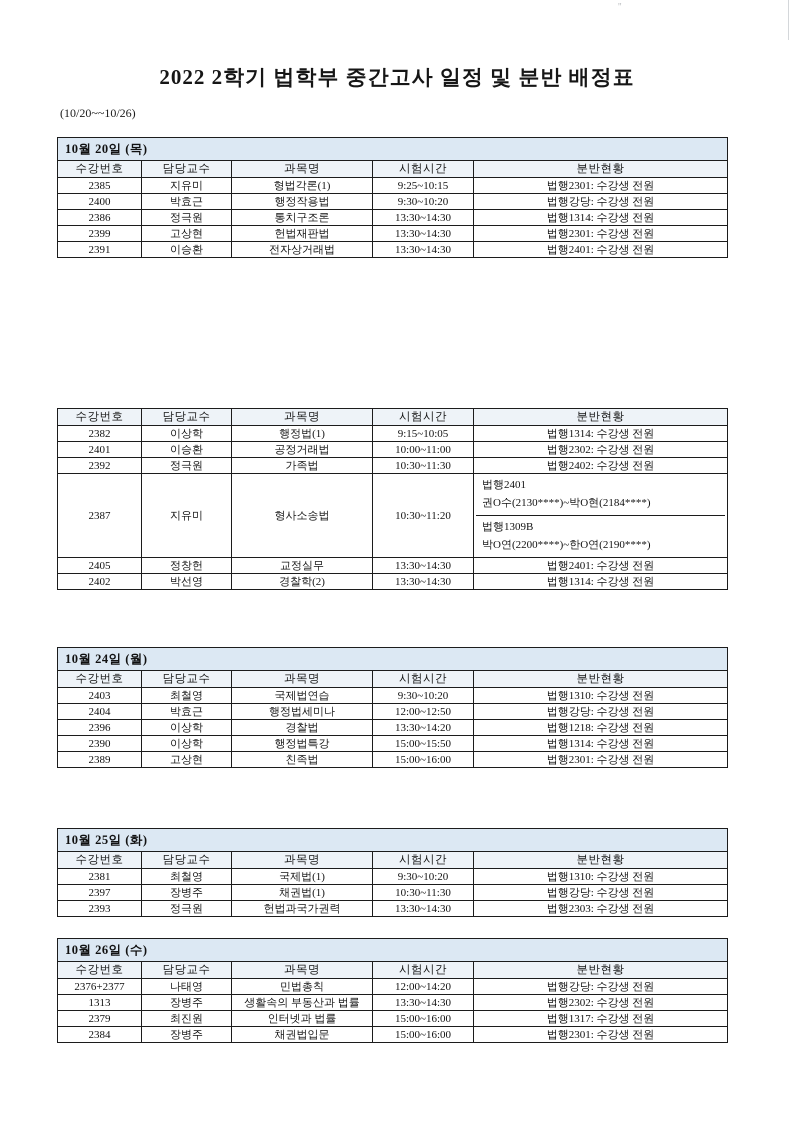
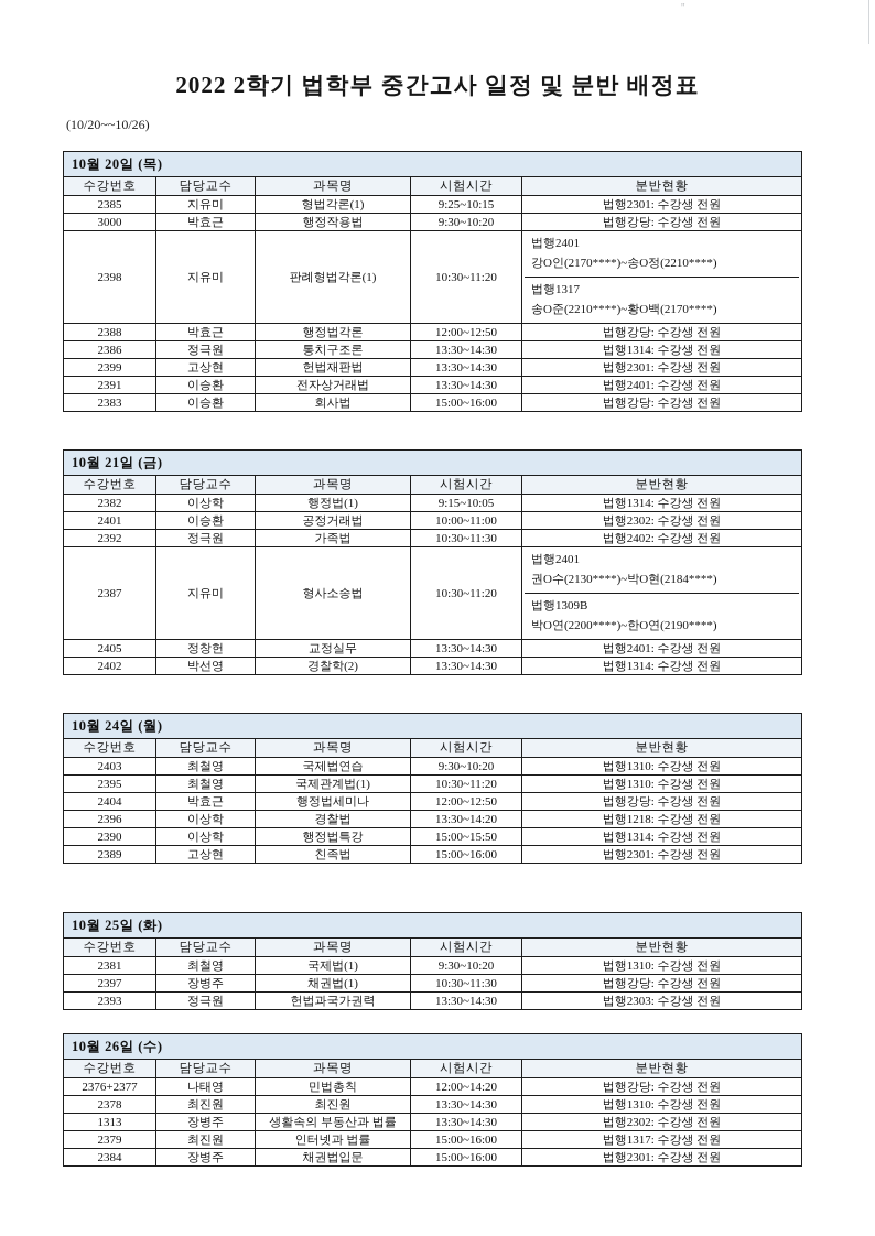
  ''
  2022 2학기 법학부 중간고사 일정 및 분반 배정표
  (10/20~~10/26)
  10월 20일 (목)
  수강번호	담당교수	과목명	시험시간	분반현황
  2385	지유미	형법각론(1)	9:25~10:15	법행2301: 수강생 전원
- 2400	박효근	행정작용법	9:30~10:20	법행강당: 수강생 전원
+ 3000	박효근	행정작용법	9:30~10:20	법행강당: 수강생 전원
+ 2398	지유미	판례형법각론(1)	10:30~11:20	법행2401강O인(2170****)~송O정(2210****)법행1317송O준(2210****)~황O백(2170****)
+ 2388	박효근	행정법각론	12:00~12:50	법행강당: 수강생 전원
  2386	정극원	통치구조론	13:30~14:30	법행1314: 수강생 전원
  2399	고상현	헌법재판법	13:30~14:30	법행2301: 수강생 전원
  2391	이승환	전자상거래법	13:30~14:30	법행2401: 수강생 전원
+ 2383	이승환	회사법	15:00~16:00	법행강당: 수강생 전원
+ 10월 21일 (금)
  수강번호	담당교수	과목명	시험시간	분반현황
  2382	이상학	행정법(1)	9:15~10:05	법행1314: 수강생 전원
  2401	이승환	공정거래법	10:00~11:00	법행2302: 수강생 전원
  2392	정극원	가족법	10:30~11:30	법행2402: 수강생 전원
  2387	지유미	형사소송법	10:30~11:20	법행2401권O수(2130****)~박O현(2184****)법행1309B박O연(2200****)~한O연(2190****)
  2405	정창헌	교정실무	13:30~14:30	법행2401: 수강생 전원
  2402	박선영	경찰학(2)	13:30~14:30	법행1314: 수강생 전원
  10월 24일 (월)
  수강번호	담당교수	과목명	시험시간	분반현황
  2403	최철영	국제법연습	9:30~10:20	법행1310: 수강생 전원
+ 2395	최철영	국제관계법(1)	10:30~11:20	법행1310: 수강생 전원
  2404	박효근	행정법세미나	12:00~12:50	법행강당: 수강생 전원
  2396	이상학	경찰법	13:30~14:20	법행1218: 수강생 전원
  2390	이상학	행정법특강	15:00~15:50	법행1314: 수강생 전원
  2389	고상현	친족법	15:00~16:00	법행2301: 수강생 전원
  10월 25일 (화)
  수강번호	담당교수	과목명	시험시간	분반현황
  2381	최철영	국제법(1)	9:30~10:20	법행1310: 수강생 전원
  2397	장병주	채권법(1)	10:30~11:30	법행강당: 수강생 전원
  2393	정극원	헌법과국가권력	13:30~14:30	법행2303: 수강생 전원
  10월 26일 (수)
  수강번호	담당교수	과목명	시험시간	분반현황
  2376+2377	나태영	민법총칙	12:00~14:20	법행강당: 수강생 전원
+ 2378	최진원	최진원	13:30~14:30	법행1310: 수강생 전원
  1313	장병주	생활속의 부동산과 법률	13:30~14:30	법행2302: 수강생 전원
  2379	최진원	인터넷과 법률	15:00~16:00	법행1317: 수강생 전원
  2384	장병주	채권법입문	15:00~16:00	법행2301: 수강생 전원
